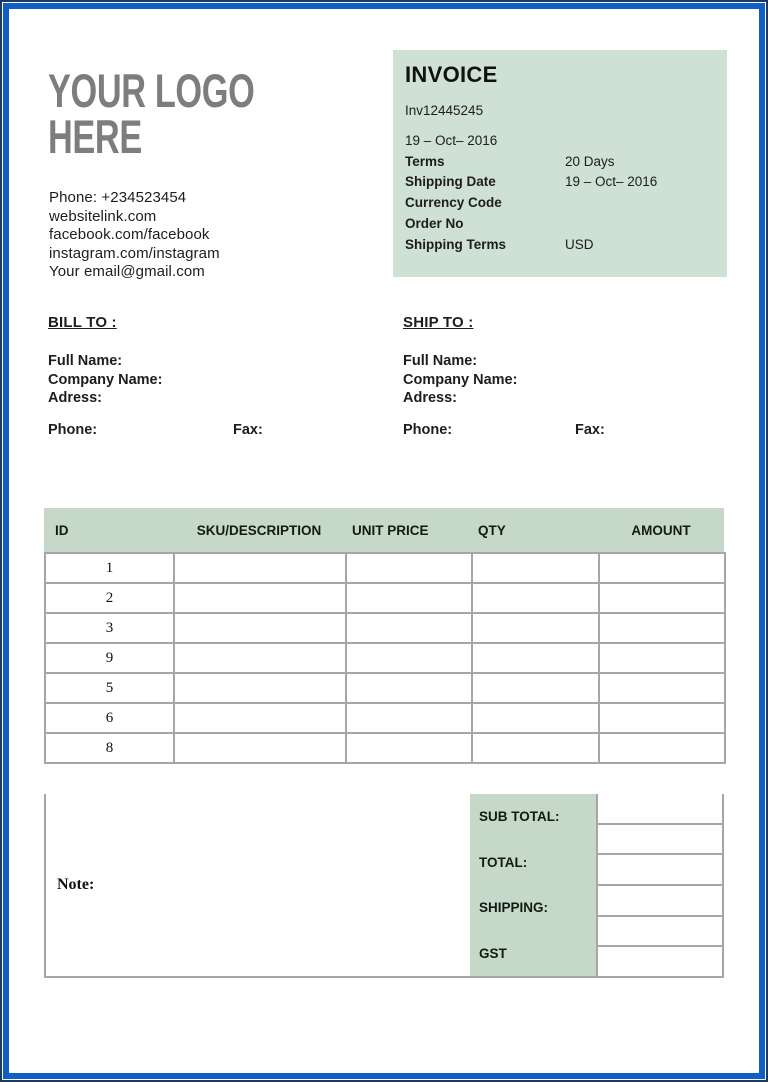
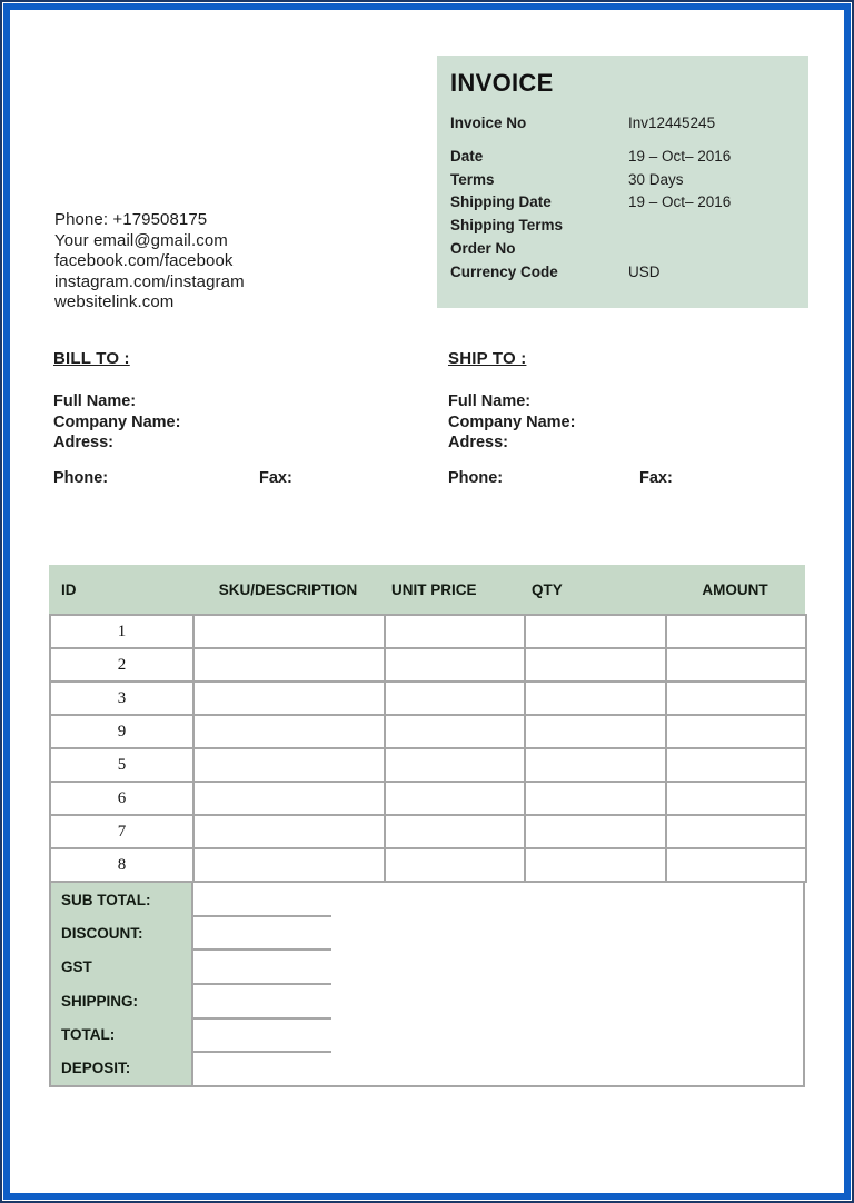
- YOUR LOGO
- HERE
- Phone: +234523454
+ Phone: +179508175
- websitelink.com
+ Your email@gmail.com
  facebook.com/facebook
  instagram.com/instagram
- Your email@gmail.com
+ websitelink.com
  INVOICE
+ Invoice No
  Inv12445245
+ Date
  19 – Oct– 2016
  Terms
- 20 Days
+ 30 Days
  Shipping Date
  19 – Oct– 2016
- Currency Code
+ Shipping Terms
  Order No
- Shipping Terms
+ Currency Code
  USD
  BILL TO :
  Full Name:
  Company Name:
  Adress:
  Phone:
  Fax:
  SHIP TO :
  Full Name:
  Company Name:
  Adress:
  Phone:
  Fax:
  ID
  SKU/DESCRIPTION
  UNIT PRICE
  QTY
  AMOUNT
  1
  2
  3
  9
  5
  6
+ 7
  8
- Note:
  SUB TOTAL:
+ DISCOUNT:
- TOTAL:
+ GST
  SHIPPING:
- GST
+ TOTAL:
+ DEPOSIT:
